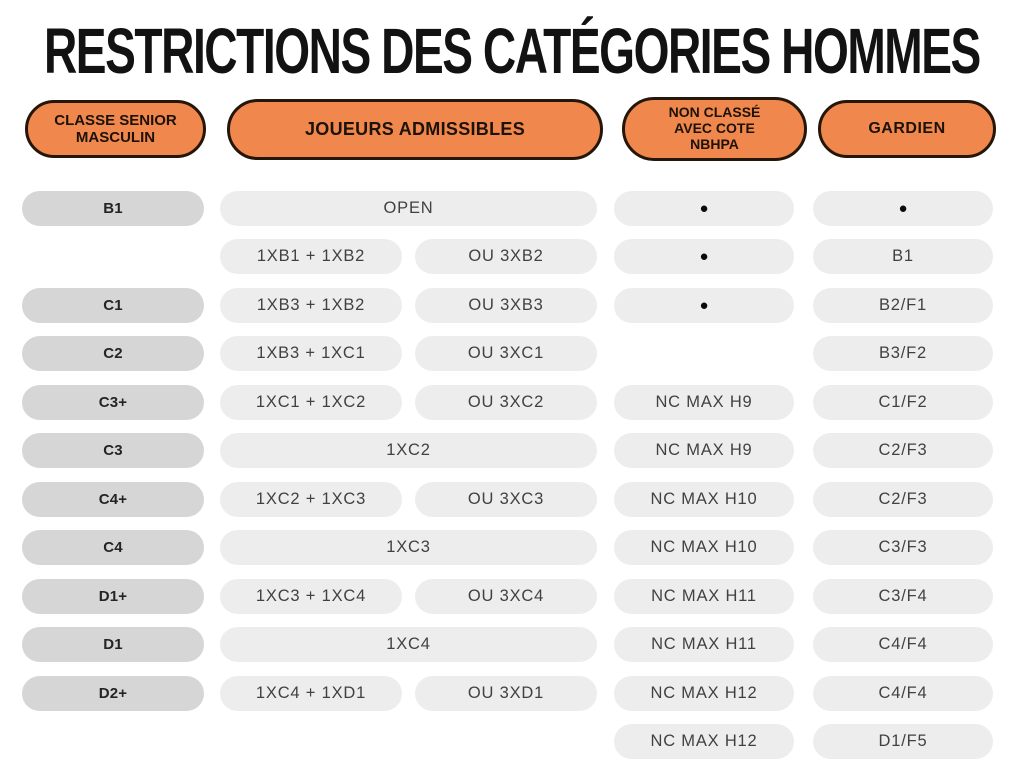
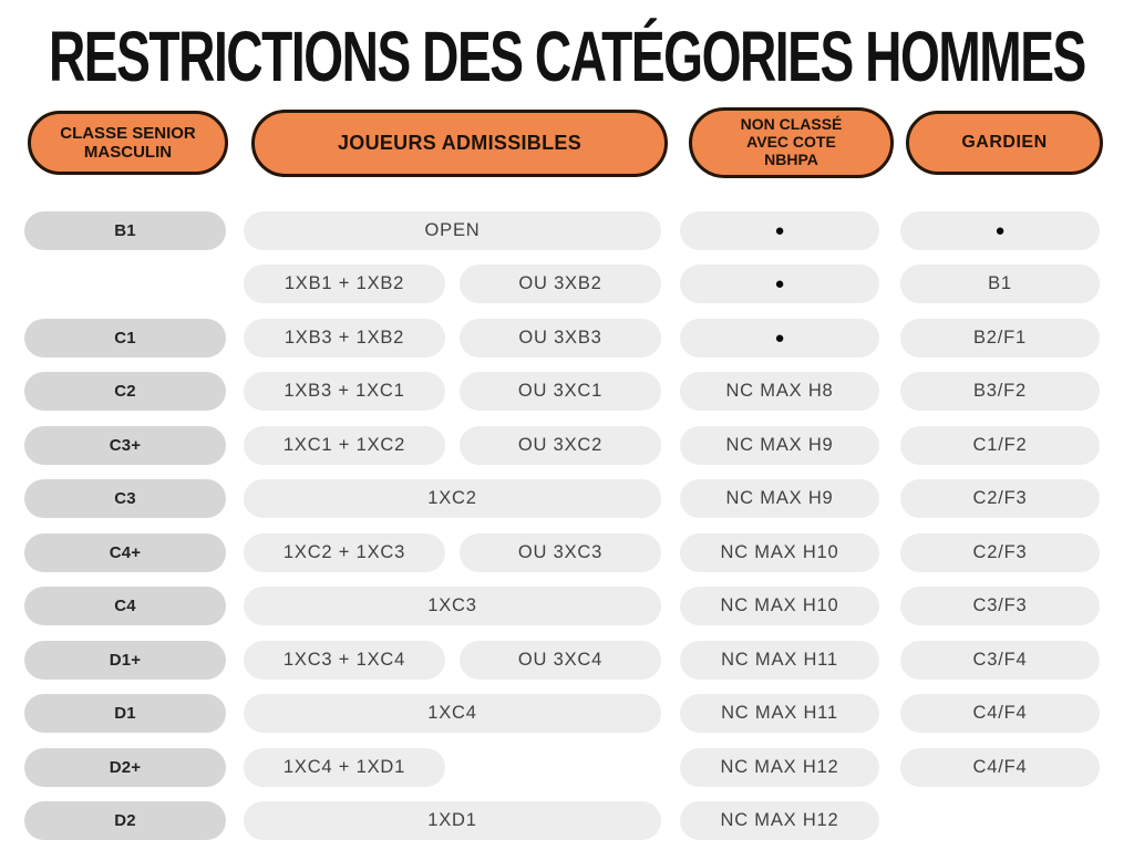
  RESTRICTIONS DES CATÉGORIES HOMMES
  CLASSE SENIOR
  MASCULIN
  JOUEURS ADMISSIBLES
  NON CLASSÉ
  AVEC COTE
  NBHPA
  GARDIEN
  B1
  OPEN
  ●
  ●
  1XB1 + 1XB2
  OU 3XB2
  ●
  B1
  C1
  1XB3 + 1XB2
  OU 3XB3
  ●
  B2/F1
  C2
  1XB3 + 1XC1
  OU 3XC1
+ NC MAX H8
  B3/F2
  C3+
  1XC1 + 1XC2
  OU 3XC2
  NC MAX H9
  C1/F2
  C3
  1XC2
  NC MAX H9
  C2/F3
  C4+
  1XC2 + 1XC3
  OU 3XC3
  NC MAX H10
  C2/F3
  C4
  1XC3
  NC MAX H10
  C3/F3
  D1+
  1XC3 + 1XC4
  OU 3XC4
  NC MAX H11
  C3/F4
  D1
  1XC4
  NC MAX H11
  C4/F4
  D2+
  1XC4 + 1XD1
- OU 3XD1
  NC MAX H12
  C4/F4
+ D2
+ 1XD1
  NC MAX H12
- D1/F5
